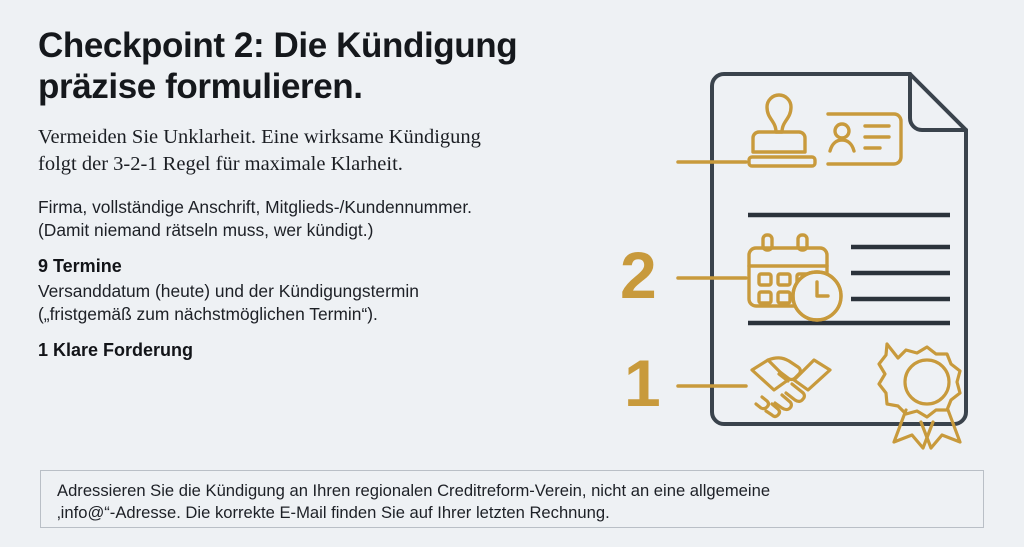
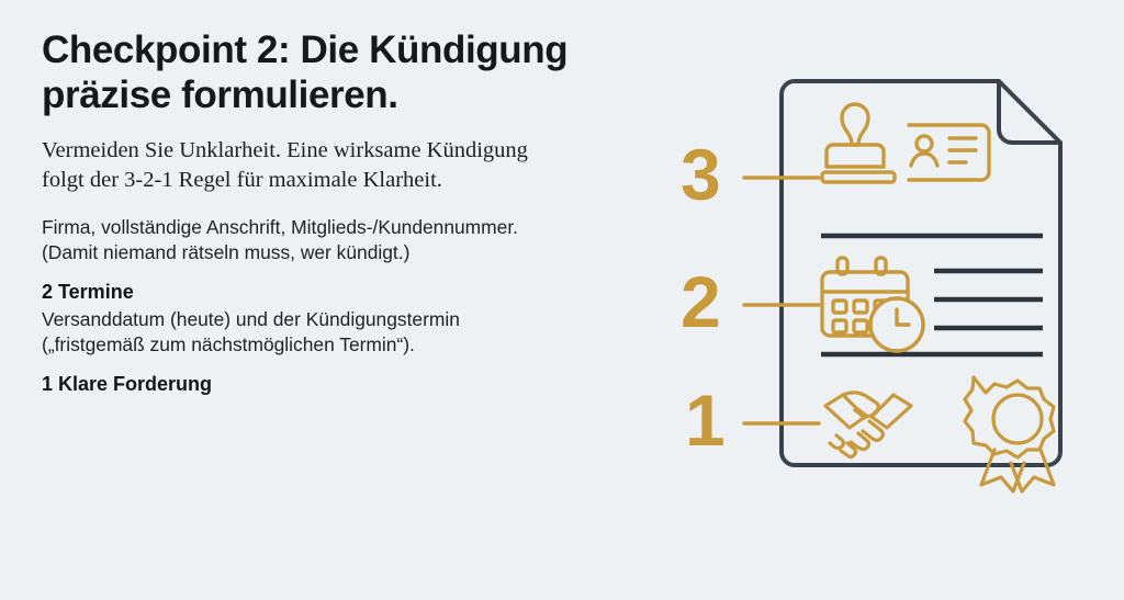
  Checkpoint 2: Die Kündigung
  präzise formulieren.
  Vermeiden Sie Unklarheit. Eine wirksame Kündigung
  folgt der 3-2-1 Regel für maximale Klarheit.
  Firma, vollständige Anschrift, Mitglieds-/Kundennummer.
  (Damit niemand rätseln muss, wer kündigt.)
- 9 Termine
+ 2 Termine
  Versanddatum (heute) und der Kündigungstermin
  („fristgemäß zum nächstmöglichen Termin“).
  1 Klare Forderung
+ 3
  2
  1
- Adressieren Sie die Kündigung an Ihren regionalen Creditreform-Verein, nicht an eine allgemeine
- ‚info@“-Adresse. Die korrekte E-Mail finden Sie auf Ihrer letzten Rechnung.
